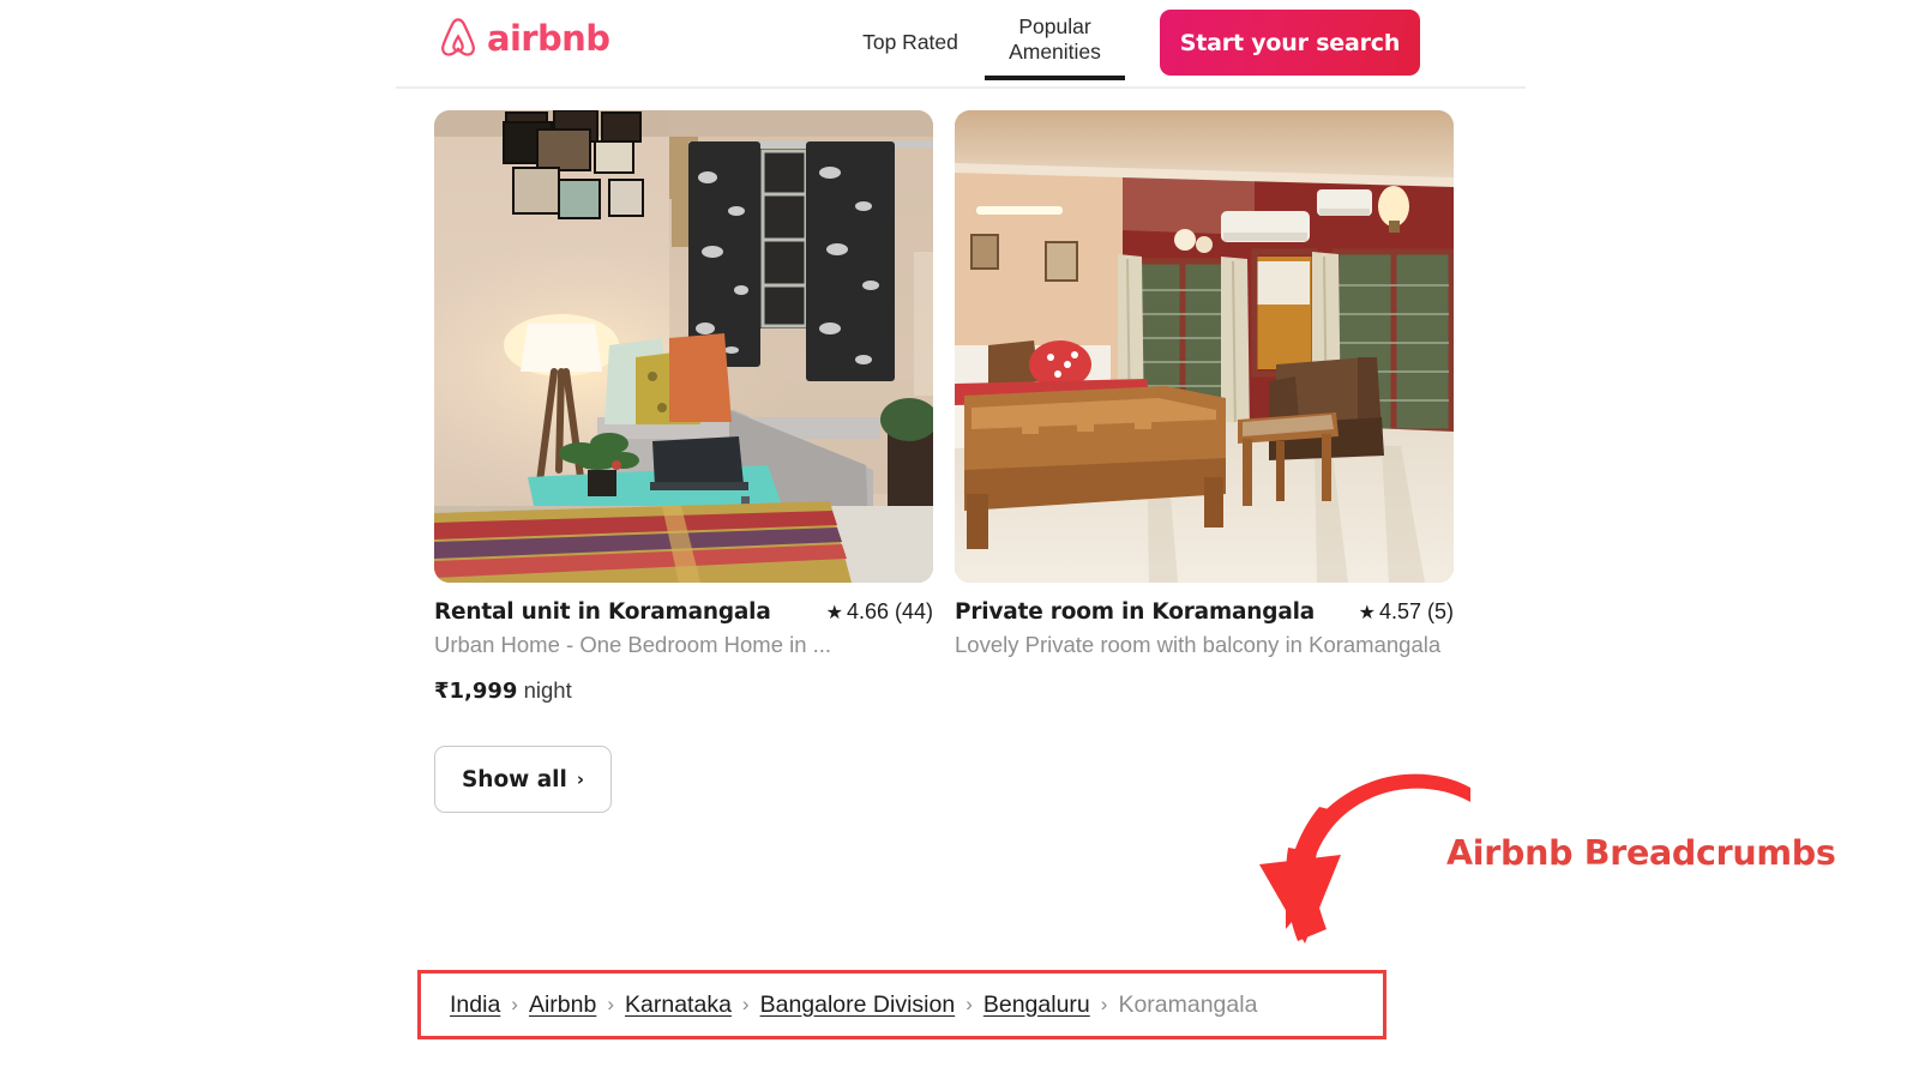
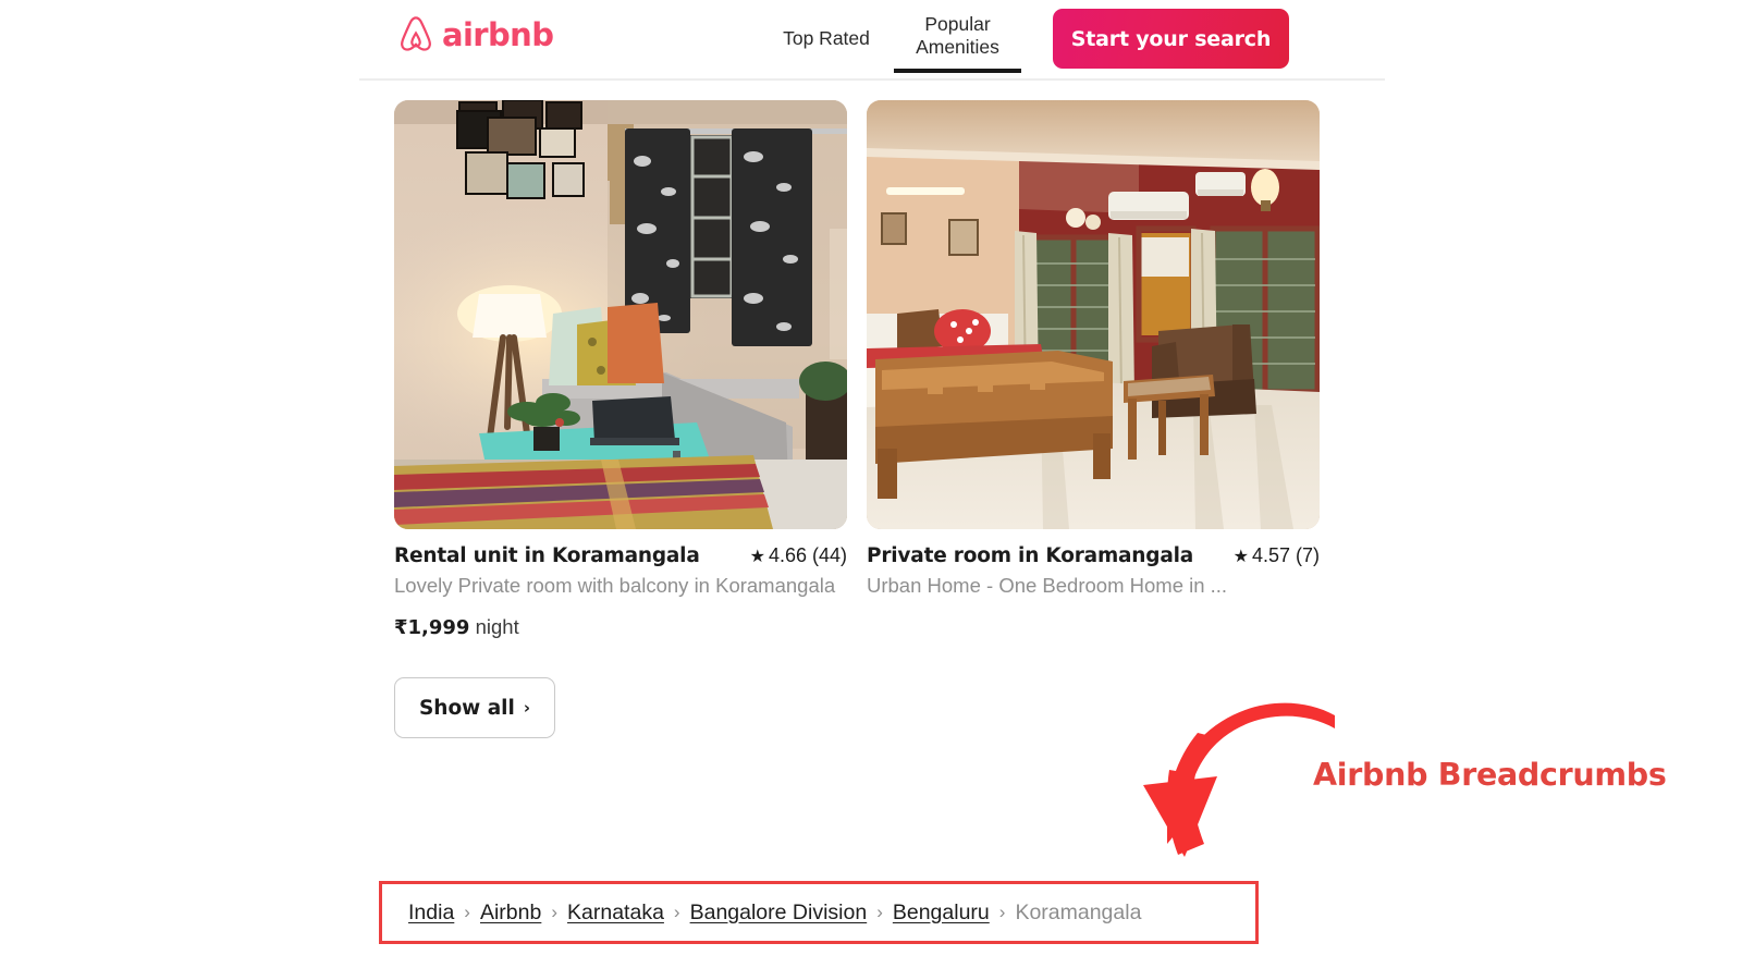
  airbnb
  Top Rated
  Popular
  Amenities
  Start your search
  Rental unit in Koramangala
  ★ 4.66 (44)
- Urban Home - One Bedroom Home in ...
+ Lovely Private room with balcony in Koramangala
  ₹1,999 night
  Private room in Koramangala
- ★ 4.57 (5)
+ ★ 4.57 (7)
- Lovely Private room with balcony in Koramangala
+ Urban Home - One Bedroom Home in ...
  Show all
  ›
  Airbnb Breadcrumbs
  India
  ›
  Airbnb
  ›
  Karnataka
  ›
  Bangalore Division
  ›
  Bengaluru
  ›
  Koramangala
